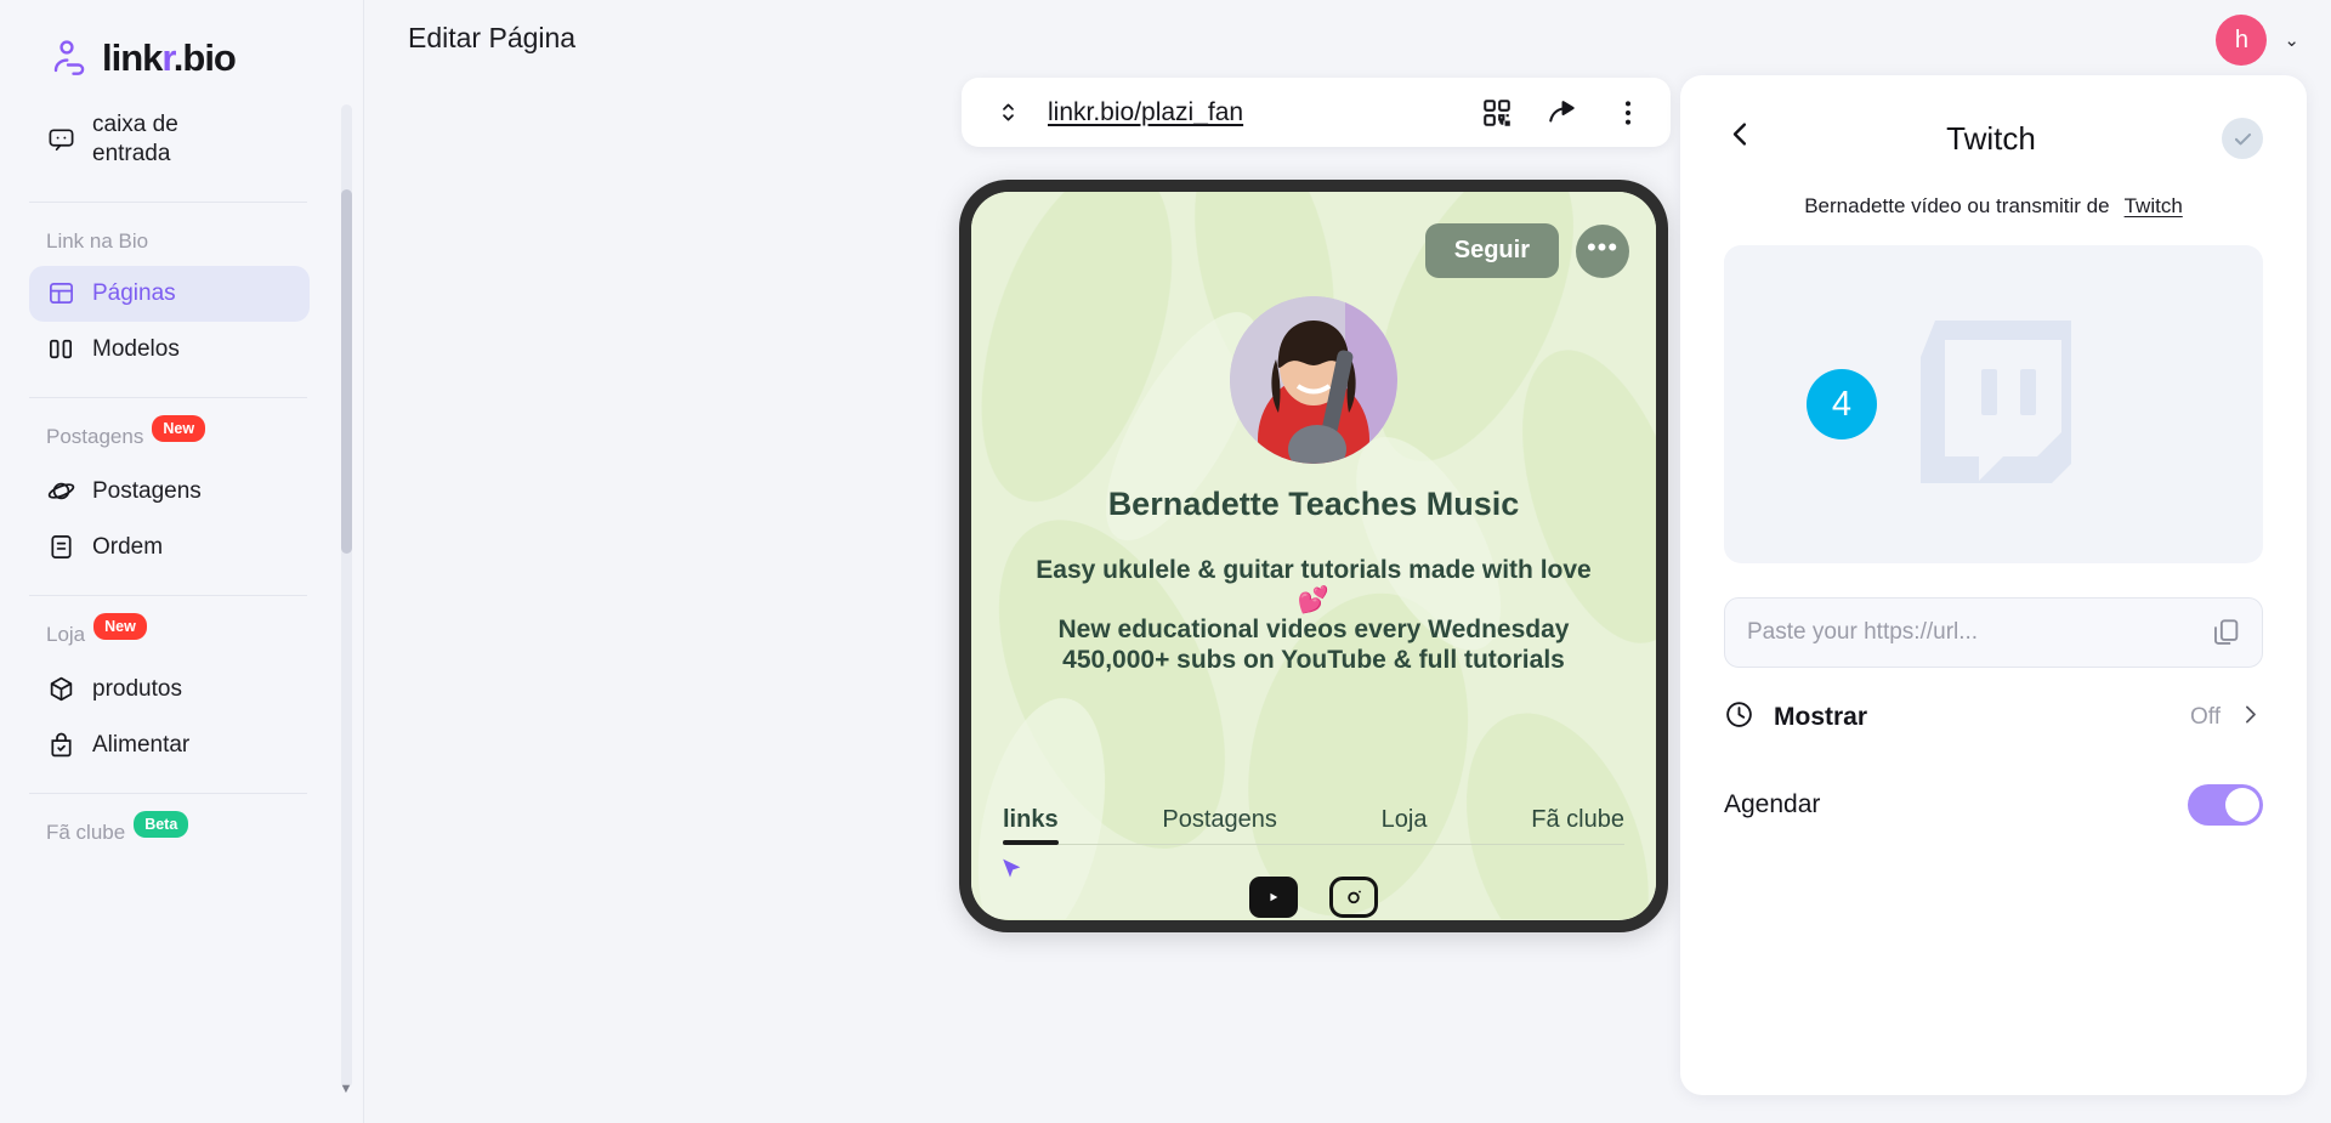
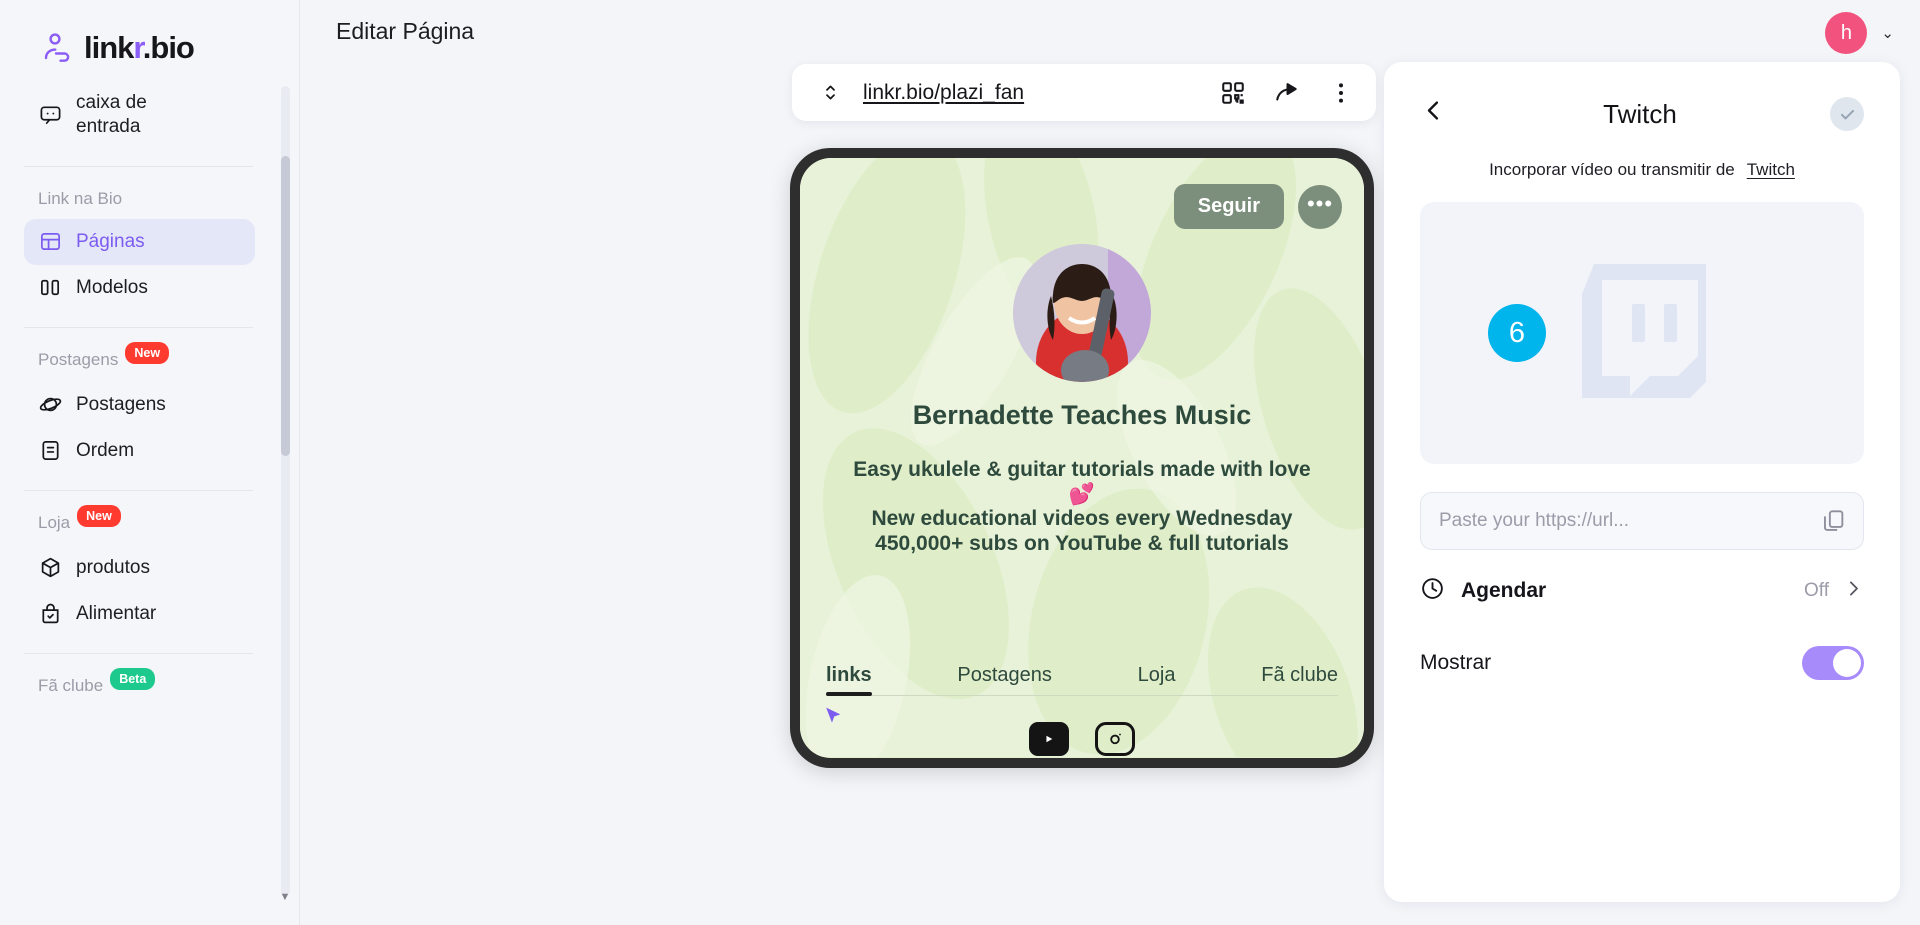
  linkr.bio
  caixa de entrada
  Link na Bio
  Páginas
  Modelos
  Postagens
  New
  Postagens
  Ordem
  Loja
  New
  produtos
  Alimentar
  Fã clube
  Beta
  ▼
  Editar Página
  h
  ⌄
  linkr.bio/plazi_fan
  Seguir
  •••
  Bernadette Teaches Music
  Easy ukulele & guitar tutorials made with love 💕
  New educational videos every Wednesday
  450,000+ subs on YouTube & full tutorials
  links
  Postagens
  Loja
  Fã clube
  Twitch
- Bernadette vídeo ou transmitir de Twitch
+ Incorporar vídeo ou transmitir de Twitch
- 4
+ 6
  Paste your https://url...
- Mostrar
+ Agendar
  Off
- Agendar
+ Mostrar
